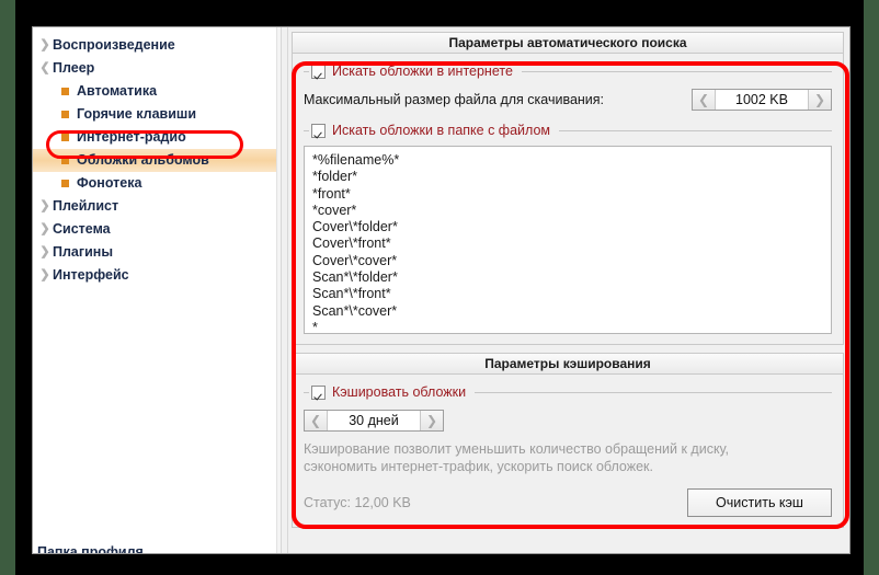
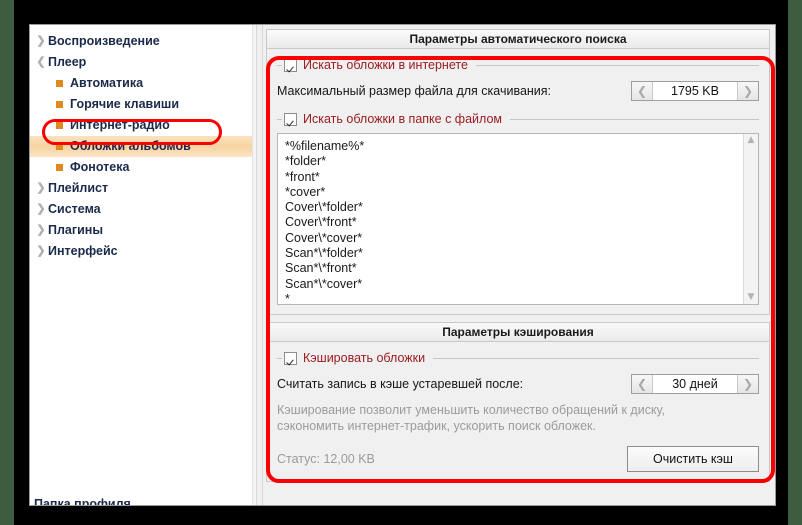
  ❯
  Воспроизведение
  ❮
  Плеер
  Автоматика
  Горячие клавиши
  Интернет-радио
  Обложки альбомов
  Фонотека
  ❯
  Плейлист
  ❯
  Система
  ❯
  Плагины
  ❯
  Интерфейс
  Папка профиля
  Параметры автоматического поиска
  Искать обложки в интернете
  Максимальный размер файла для скачивания:
  ❮
- 1002 KB
+ 1795 KB
  ❯
  Искать обложки в папке с файлом
  *%filename%*
  *folder*
  *front*
  *cover*
  Cover\*folder*
  Cover\*front*
  Cover\*cover*
  Scan*\*folder*
  Scan*\*front*
  Scan*\*cover*
  *
+ ▲
+ ▼
  Параметры кэширования
  Кэшировать обложки
+ Считать запись в кэше устаревшей после:
  ❮
  30 дней
  ❯
  Кэширование позволит уменьшить количество обращений к диску, сэкономить интернет-трафик, ускорить поиск обложек.
  Статус: 12,00 KB
  Очистить кэш
